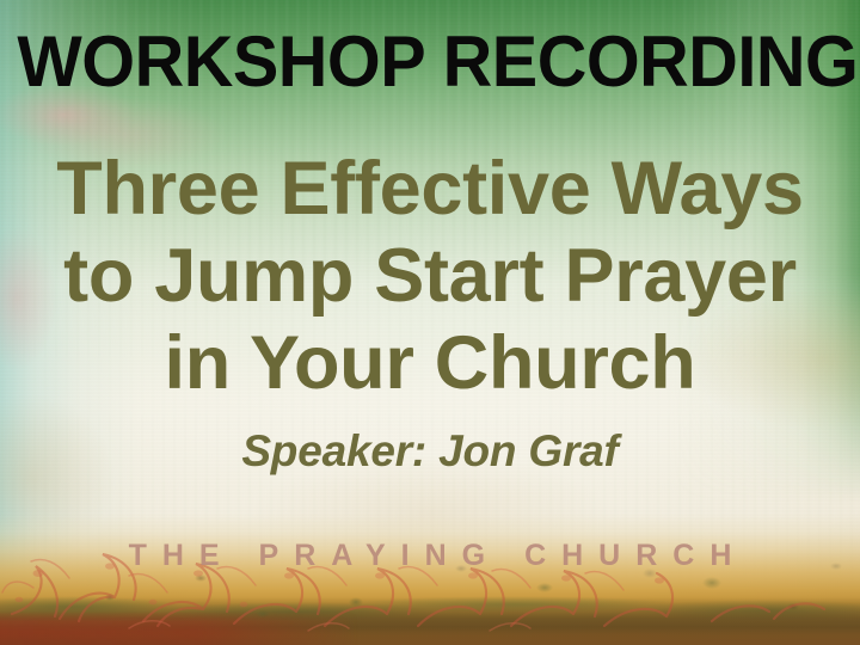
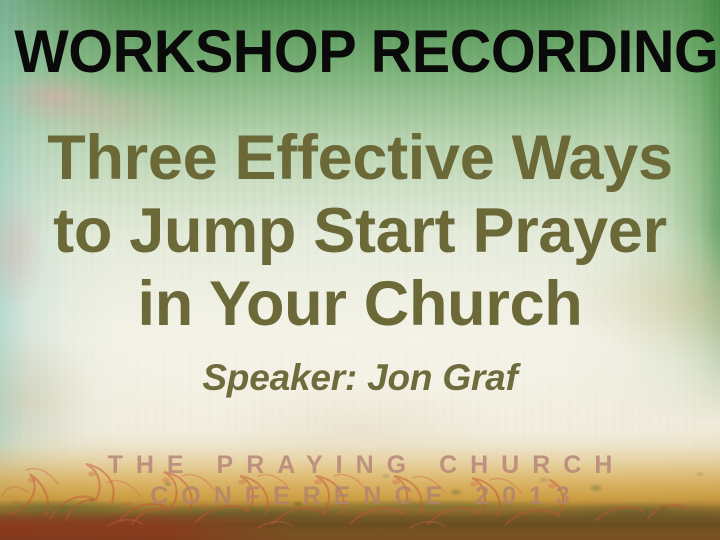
  WORKSHOP RECORDING
  Three Effective Ways
  to Jump Start Prayer
  in Your Church
  Speaker: Jon Graf
  THE PRAYING CHURCH
+ CONFERENCE 2013
